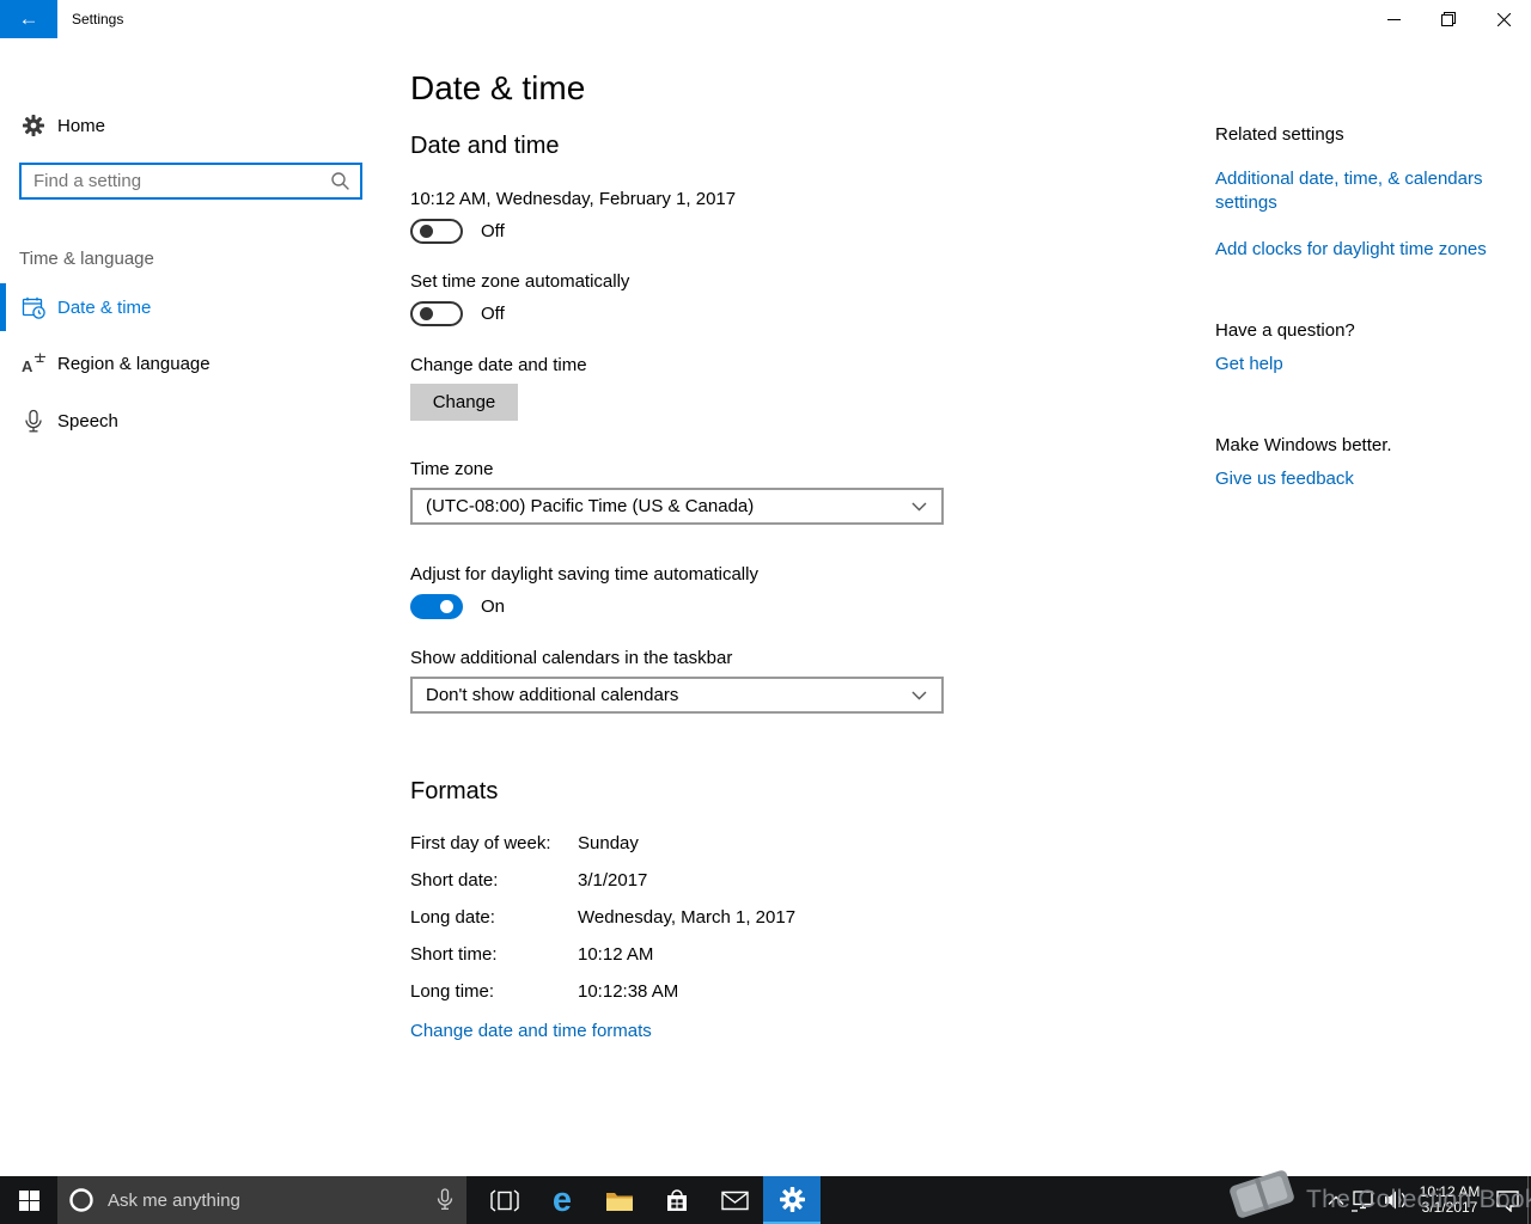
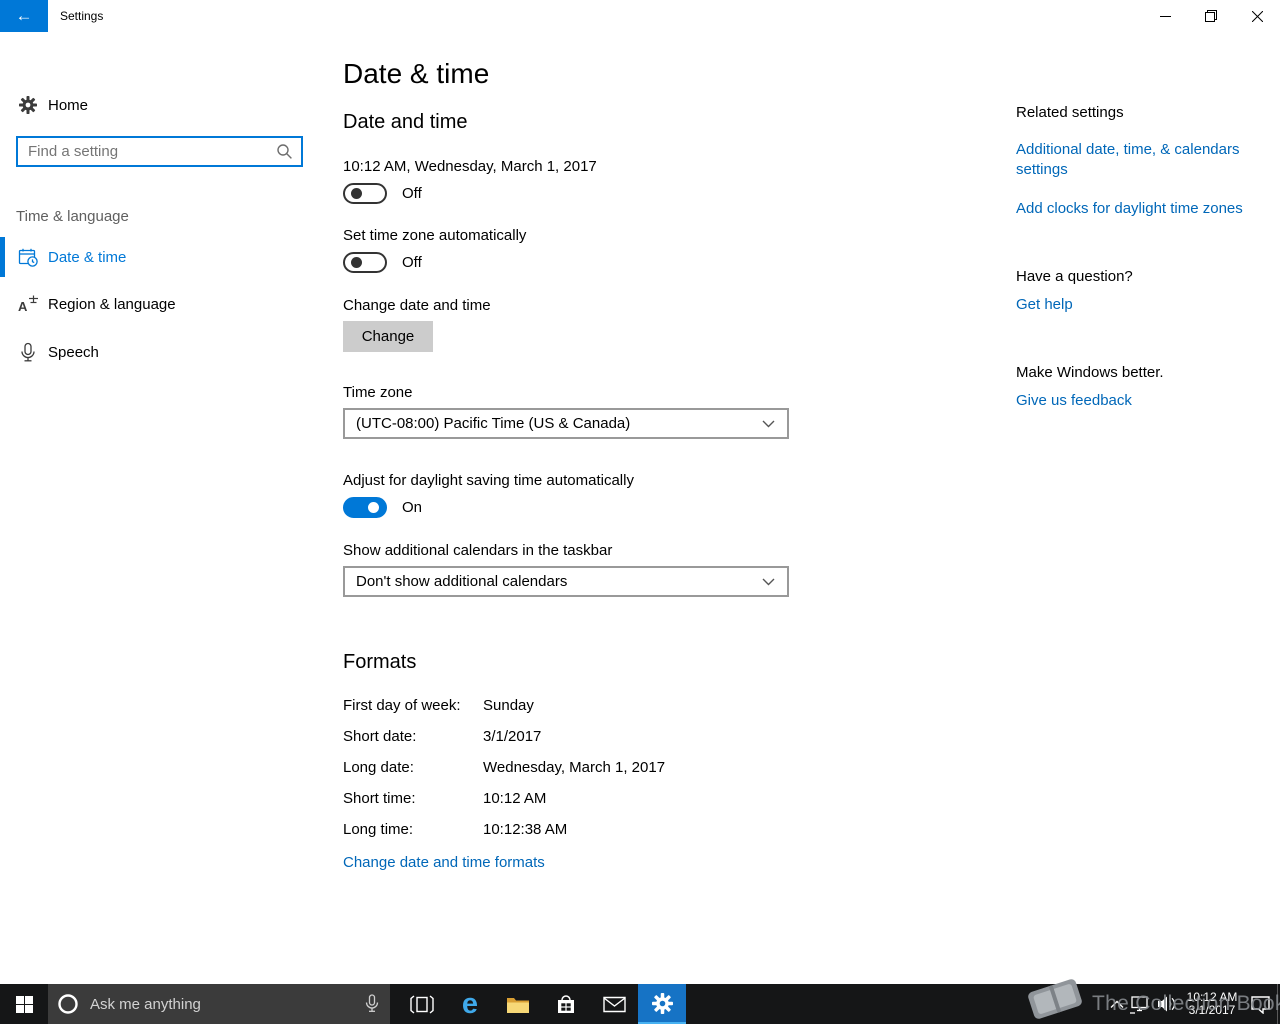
  ←
  Settings
  Home
  Find a setting
  Time & language
  Date & time
  A
  Region & language
  Speech
  Date & time
  Date and time
- 10:12 AM, Wednesday, February 1, 2017
+ 10:12 AM, Wednesday, March 1, 2017
  Off
  Set time zone automatically
  Off
  Change date and time
  Change
  Time zone
  (UTC-08:00) Pacific Time (US & Canada)
  Adjust for daylight saving time automatically
  On
  Show additional calendars in the taskbar
  Don't show additional calendars
  Formats
  First day of week:
  Sunday
  Short date:
  3/1/2017
  Long date:
  Wednesday, March 1, 2017
  Short time:
  10:12 AM
  Long time:
  10:12:38 AM
  Change date and time formats
  Related settings
  Additional date, time, & calendars settings
  Add clocks for daylight time zones
  Have a question?
  Get help
  Make Windows better.
  Give us feedback
  Ask me anything
  e
  10:12 AM
  3/1/2017
  The Collection Boo
